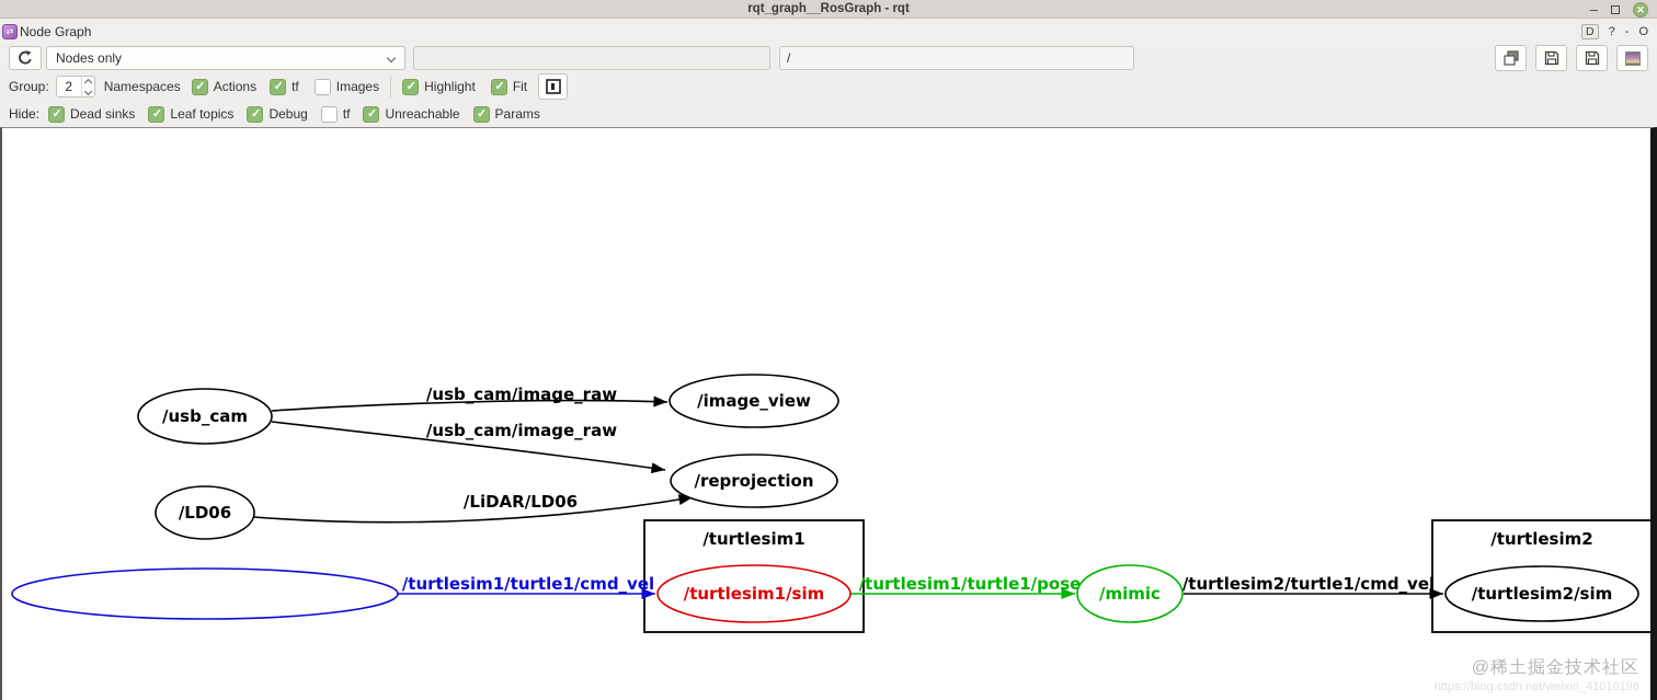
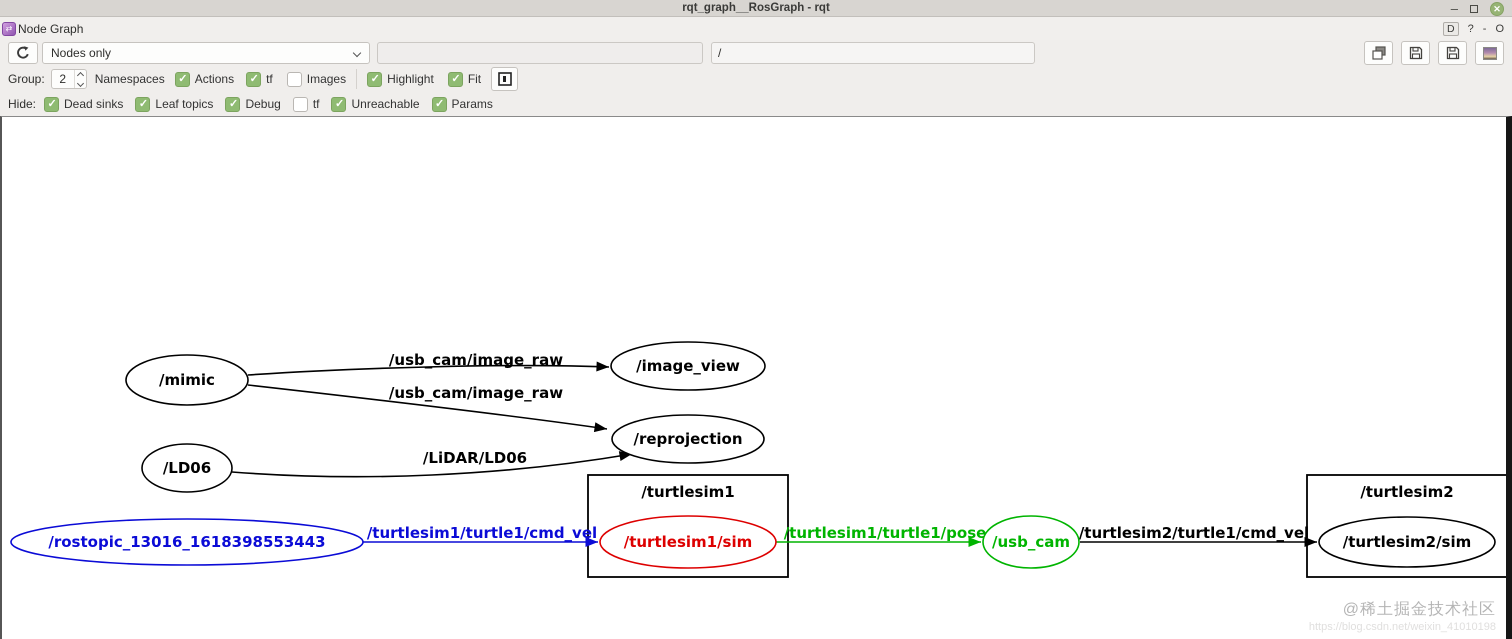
  rqt_graph__RosGraph - rqt
  –
  ✕
  ⇄
  Node Graph
  D
  ?
  -
  O
  Nodes only
  /
  Group:
  2
  Namespaces
  Actions
  tf
  Images
  Highlight
  Fit
  Hide:
  Dead sinks
  Leaf topics
  Debug
  tf
  Unreachable
  Params
  /usb_cam/image_raw
  /usb_cam/image_raw
  /LiDAR/LD06
  /turtlesim1/turtle1/cmd_vel
  /turtlesim1/turtle1/pose
  /turtlesim2/turtle1/cmd_vel
- /usb_cam
+ /mimic
  /LD06
+ /rostopic_13016_1618398553443
  /image_view
  /reprojection
  /turtlesim1
  /turtlesim1/sim
- /mimic
+ /usb_cam
  /turtlesim2
  /turtlesim2/sim
  @稀土掘金技术社区
  https://blog.csdn.net/weixin_41010198
